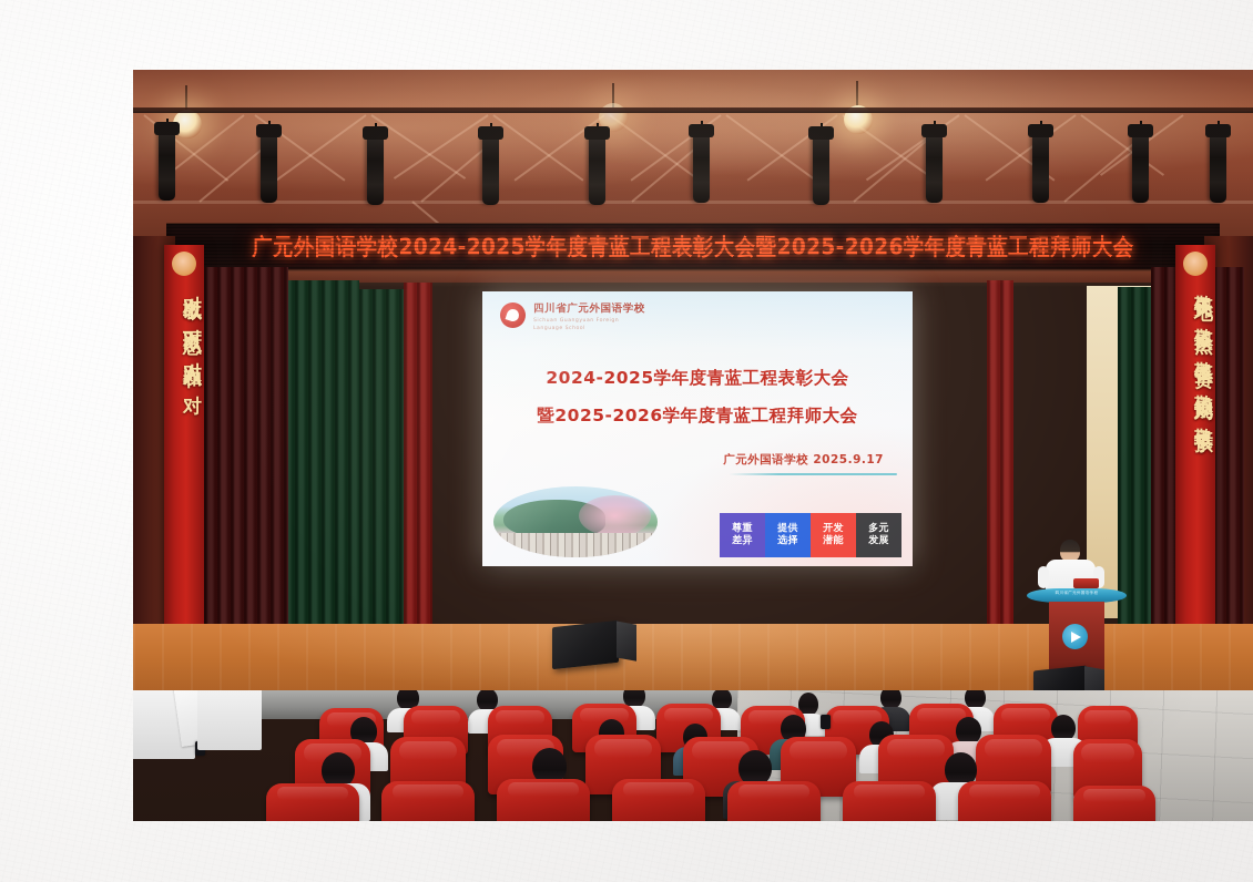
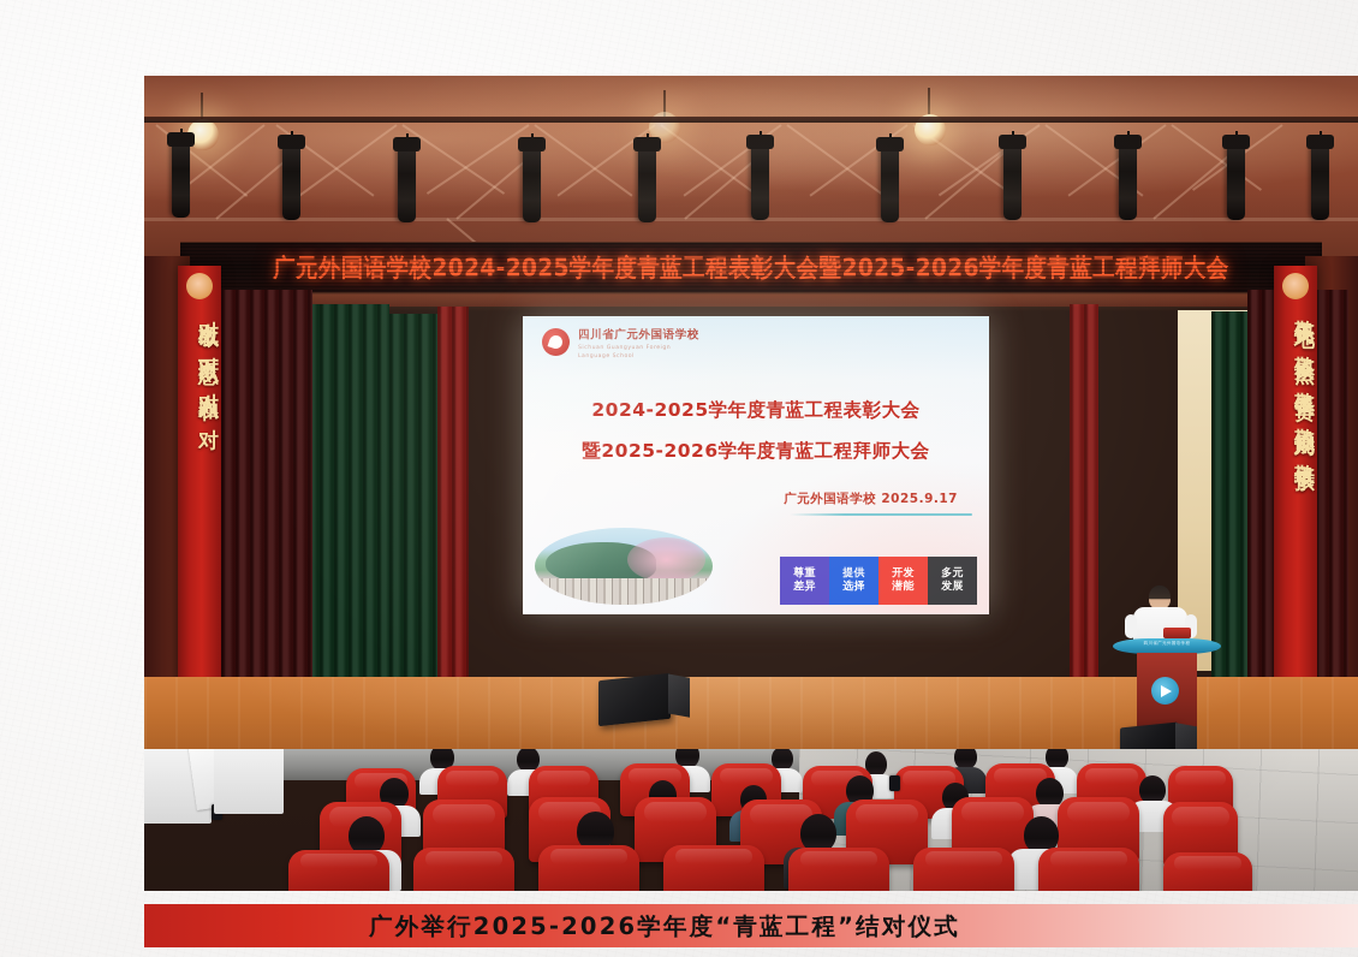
+ 广外举行2025-2026学年度“青蓝工程”结对仪式
